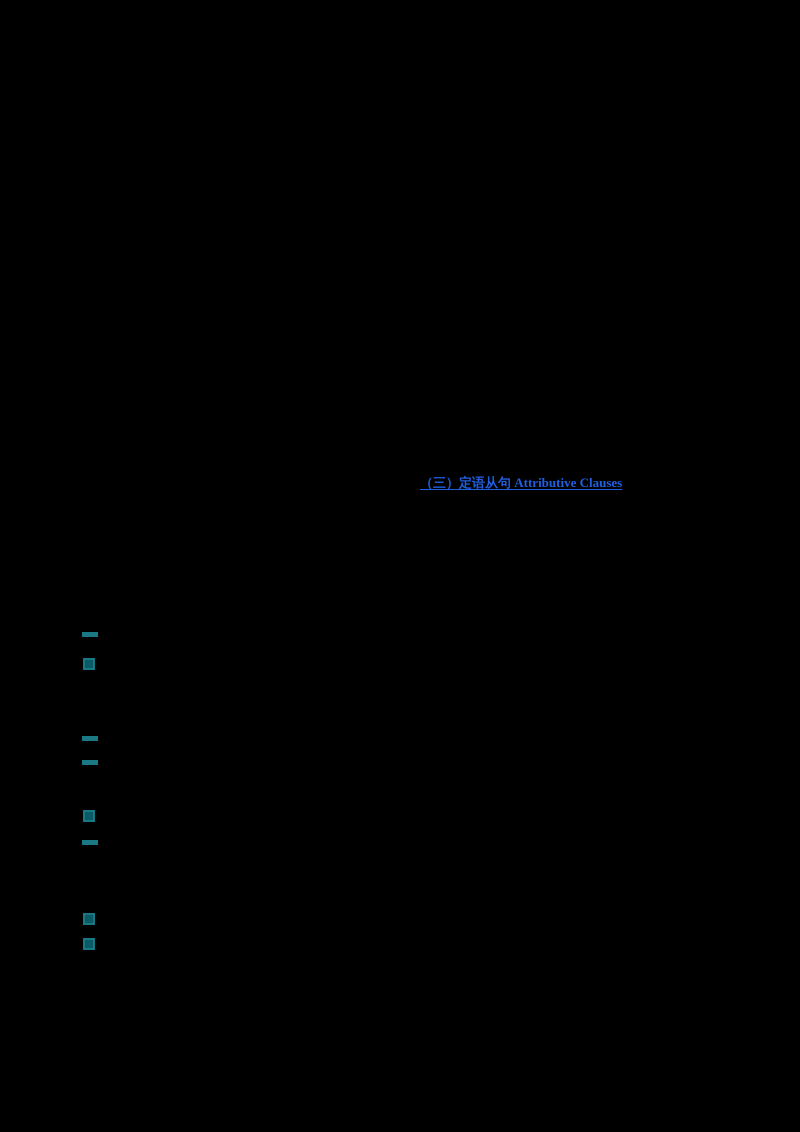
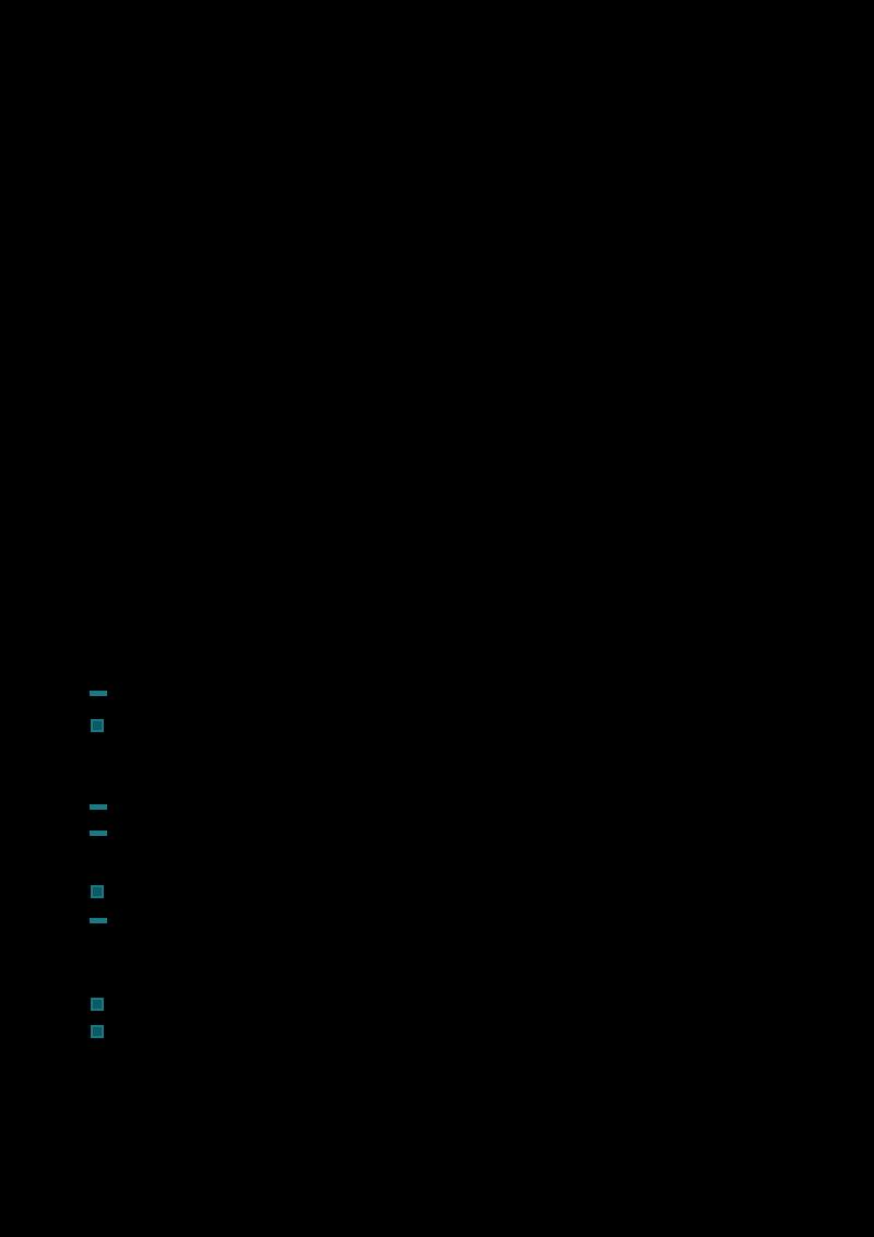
- （三）定语从句 Attributive Clauses
